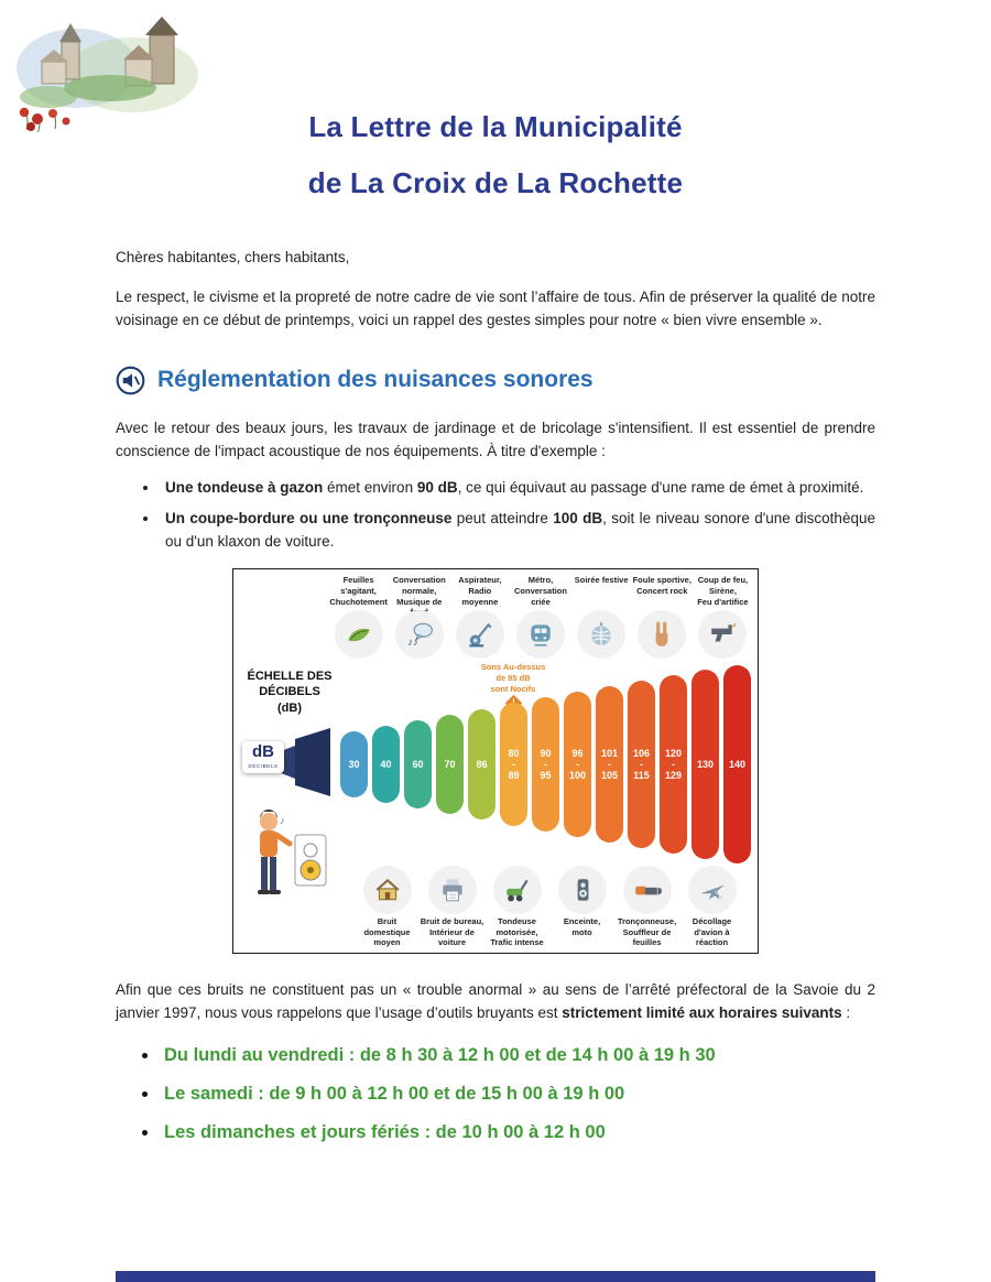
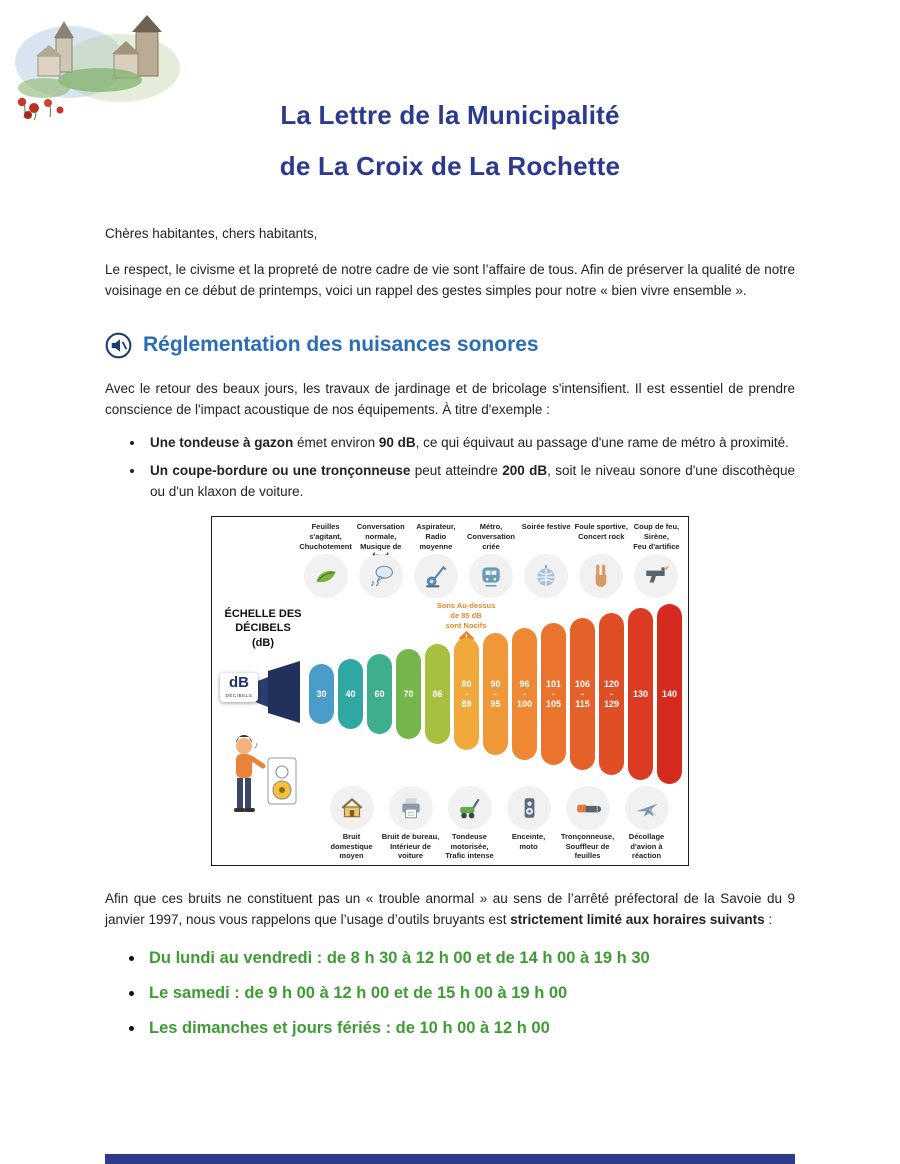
  La Lettre de la Municipalité
  de La Croix de La Rochette
  Chères habitantes, chers habitants,
  Le respect, le civisme et la propreté de notre cadre de vie sont l’affaire de tous. Afin de préserver la qualité de notre voisinage en ce début de printemps, voici un rappel des gestes simples pour notre « bien vivre ensemble ».
  Réglementation des nuisances sonores
  Avec le retour des beaux jours, les travaux de jardinage et de bricolage s'intensifient. Il est essentiel de prendre conscience de l'impact acoustique de nos équipements. À titre d'exemple :
- Une tondeuse à gazon émet environ 90 dB, ce qui équivaut au passage d'une rame de émet à proximité.
+ Une tondeuse à gazon émet environ 90 dB, ce qui équivaut au passage d'une rame de métro à proximité.
- Un coupe-bordure ou une tronçonneuse peut atteindre 100 dB, soit le niveau sonore d'une discothèque ou d'un klaxon de voiture.
+ Un coupe-bordure ou une tronçonneuse peut atteindre 200 dB, soit le niveau sonore d'une discothèque ou d'un klaxon de voiture.
  Feuilles
  s'agitant,
  Chuchotement
  Conversation
  normale,
  ♪♪
  Aspirateur,
  Radio moyenne
  Métro,
  Conversation
  criée
  Soirée festive
  Foule sportive,
  Concert rock
  Coup de feu,
  Sirène,
  Feu d'artifice
  ÉCHELLE DES
  DÉCIBELS
  (dB)
  dB
  ♪
  Sons Au-dessus
  de 85 dB
  sont Nocifs
  30
  40
  60
  70
  86
  80
  -
  89
  90
  -
  95
  96
  -
  100
  101
  -
  105
  106
  -
  115
  120
  -
  129
  130
  140
  Bruit
  domestique
  moyen
  Bruit de bureau,
  Intérieur de
  voiture
  Tondeuse
  motorisée,
  Trafic intense
  Enceinte,
  moto
  Tronçonneuse,
  Souffleur de
  feuilles
  Décollage
  d'avion à
  réaction
- Afin que ces bruits ne constituent pas un « trouble anormal » au sens de l’arrêté préfectoral de la Savoie du 2 janvier 1997, nous vous rappelons que l’usage d’outils bruyants est strictement limité aux horaires suivants :
+ Afin que ces bruits ne constituent pas un « trouble anormal » au sens de l’arrêté préfectoral de la Savoie du 9 janvier 1997, nous vous rappelons que l’usage d’outils bruyants est strictement limité aux horaires suivants :
  Du lundi au vendredi : de 8 h 30 à 12 h 00 et de 14 h 00 à 19 h 30
  Le samedi : de 9 h 00 à 12 h 00 et de 15 h 00 à 19 h 00
  Les dimanches et jours fériés : de 10 h 00 à 12 h 00
